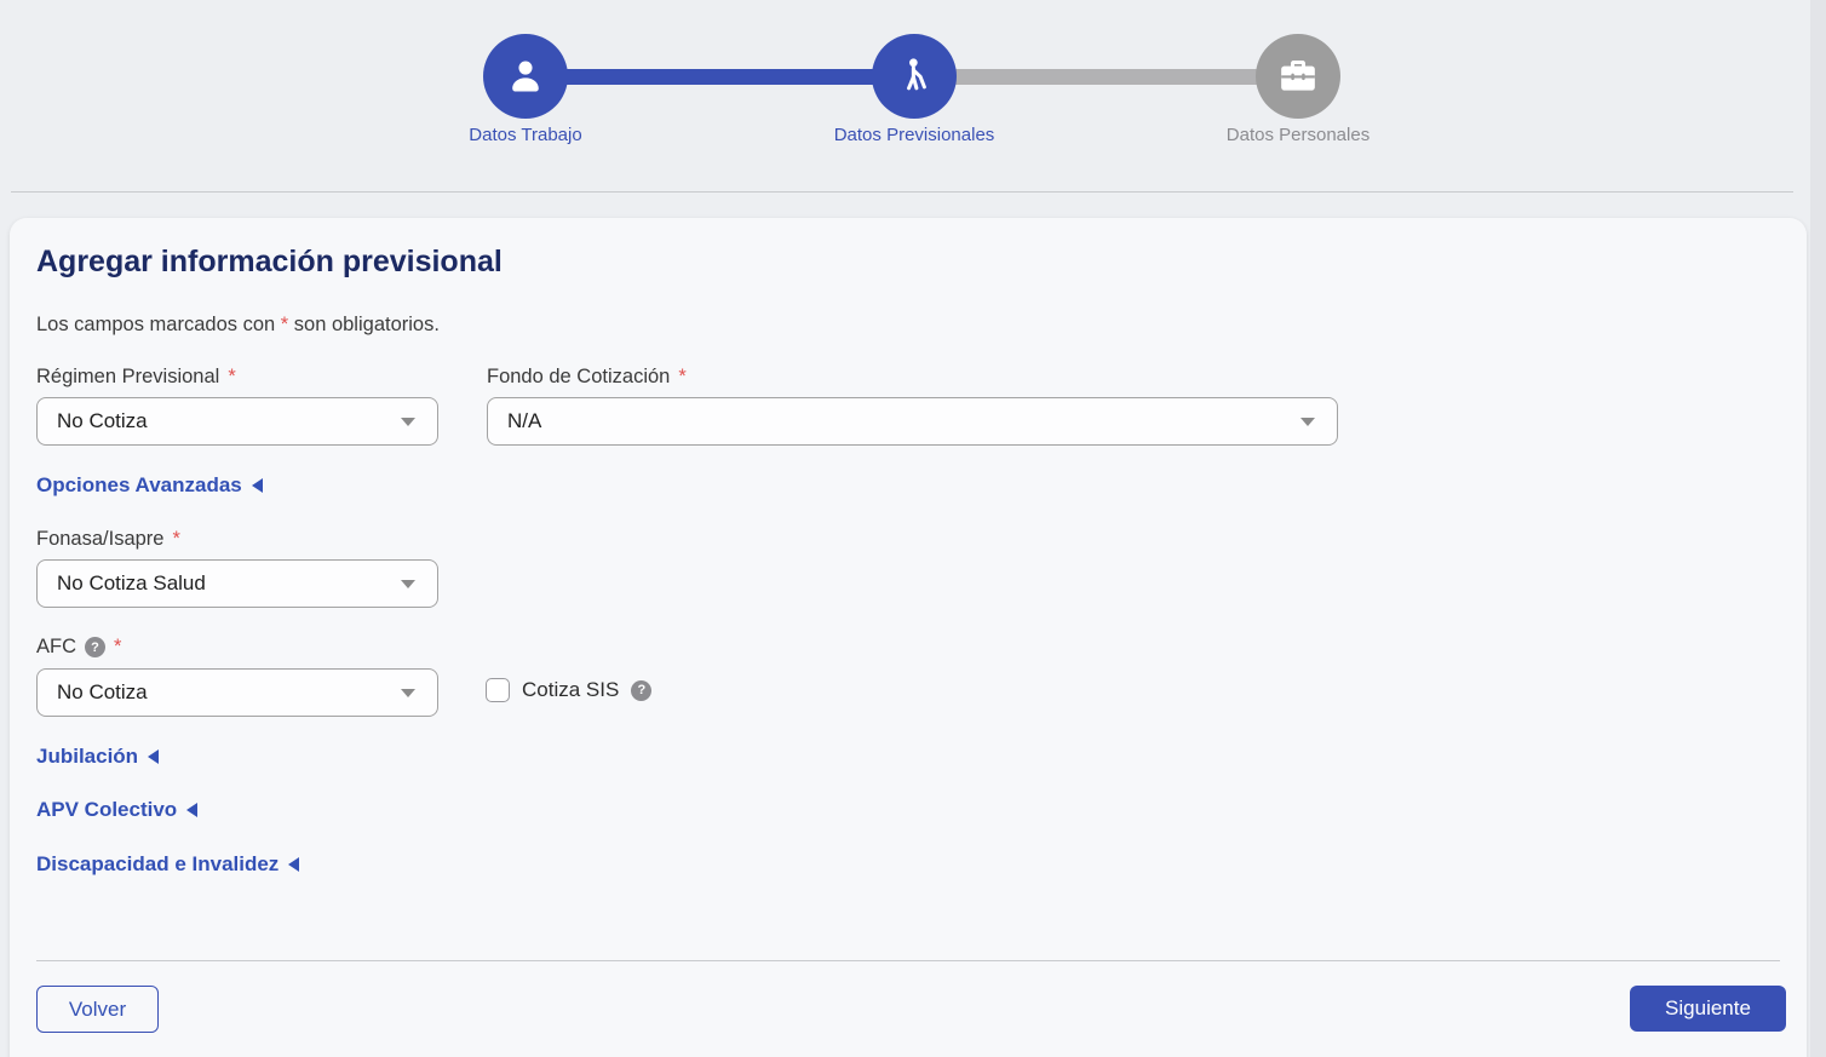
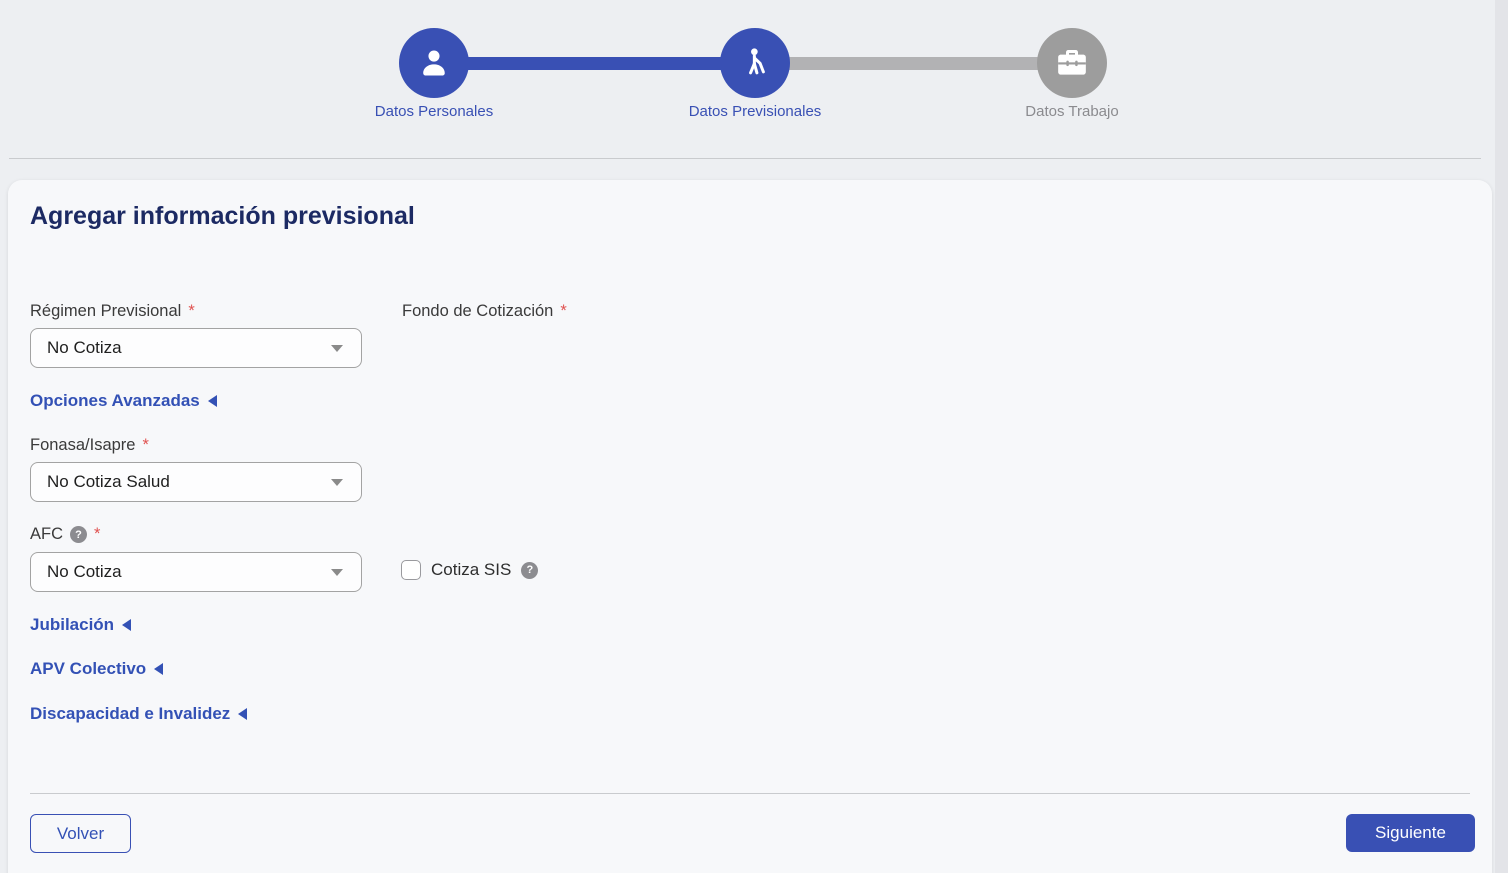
- Datos Trabajo
+ Datos Personales
  Datos Previsionales
- Datos Personales
+ Datos Trabajo
  Agregar información previsional
- Los campos marcados con * son obligatorios.
  Régimen Previsional
  *
  Fondo de Cotización
  *
  No Cotiza
- N/A
  Opciones Avanzadas
  Fonasa/Isapre
  *
  No Cotiza Salud
  AFC
  ?
  *
  No Cotiza
  Cotiza SIS
  ?
  Jubilación
  APV Colectivo
  Discapacidad e Invalidez
  Volver
  Siguiente
